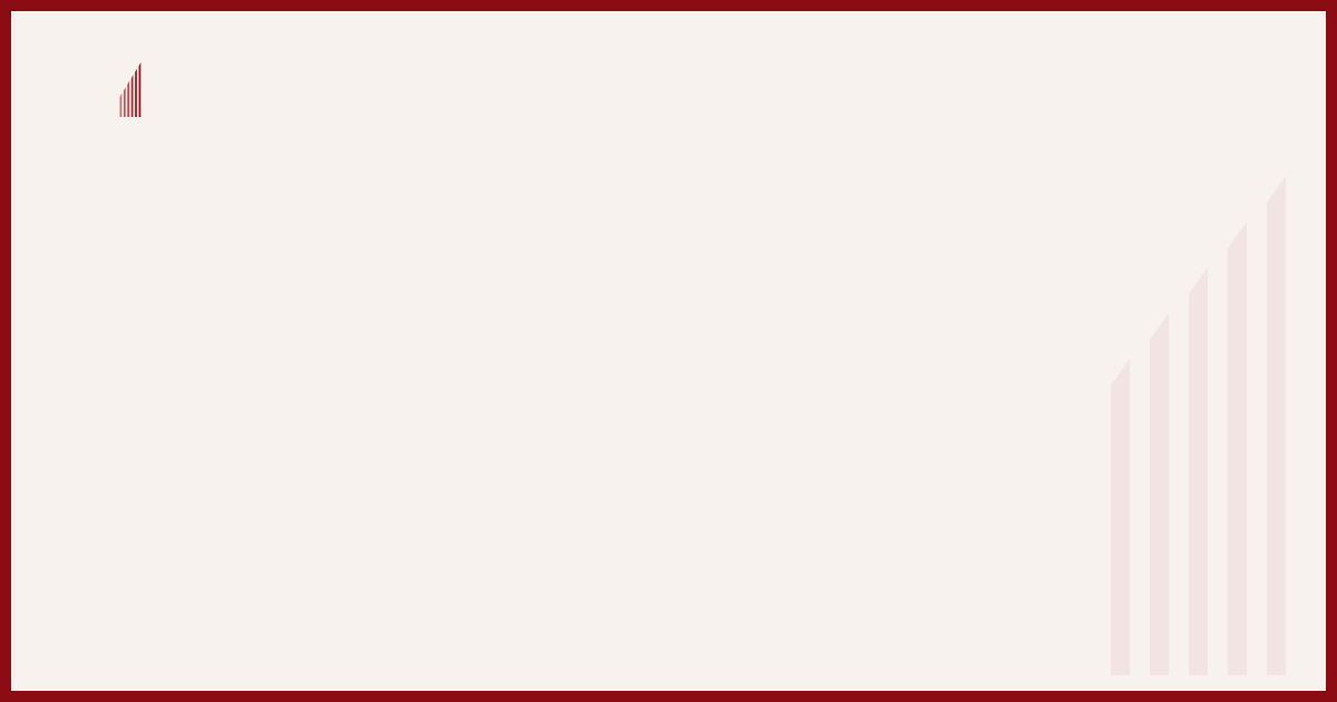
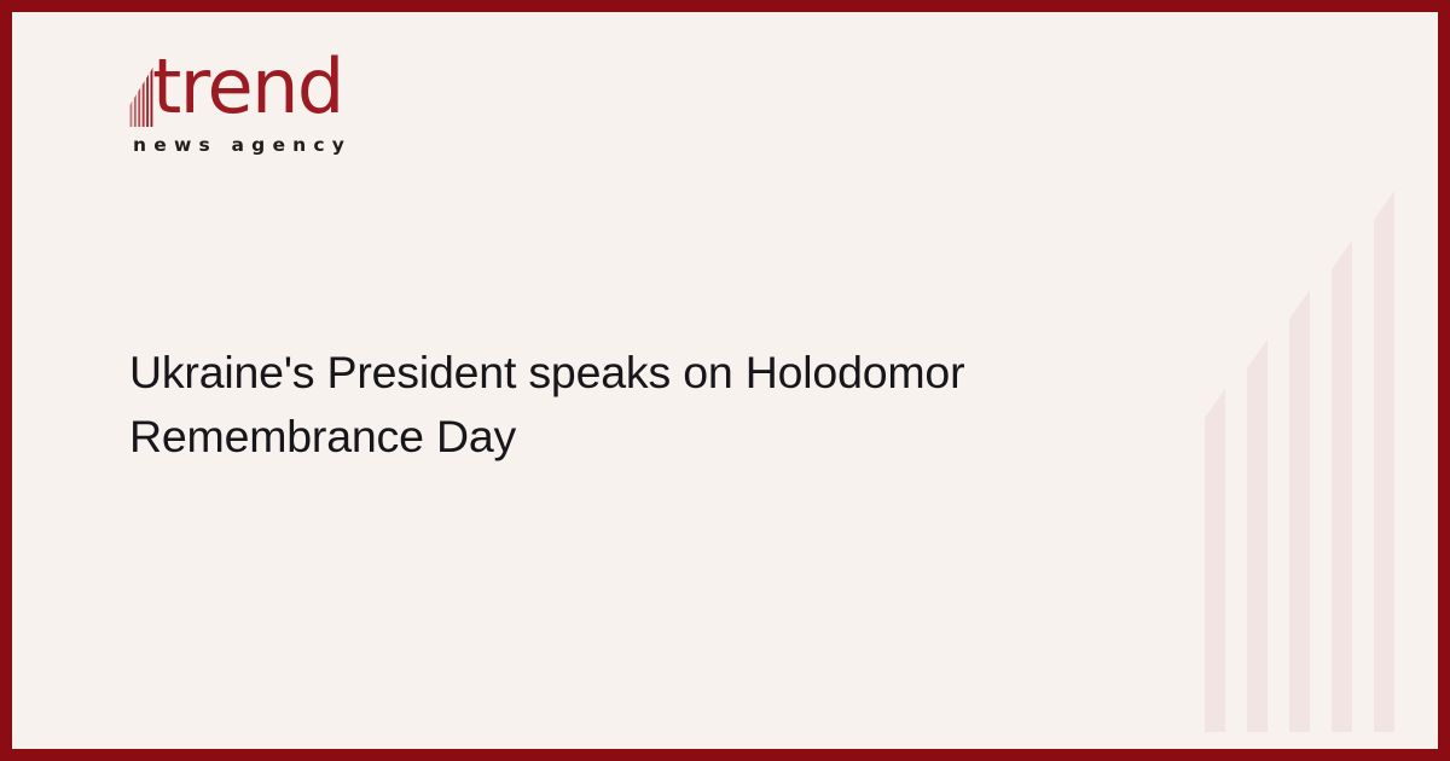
+ trend
+ news agency
+ Ukraine's President speaks on Holodomor Remembrance Day
